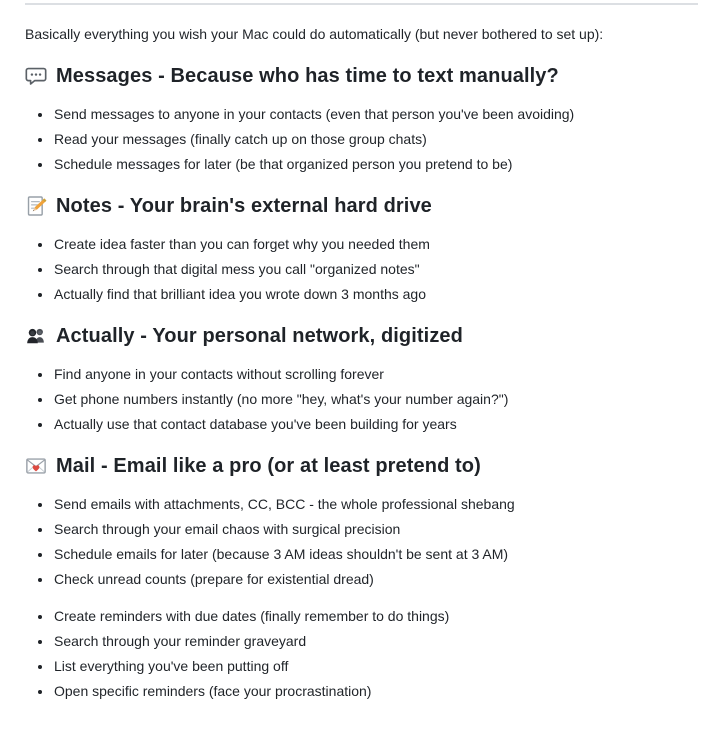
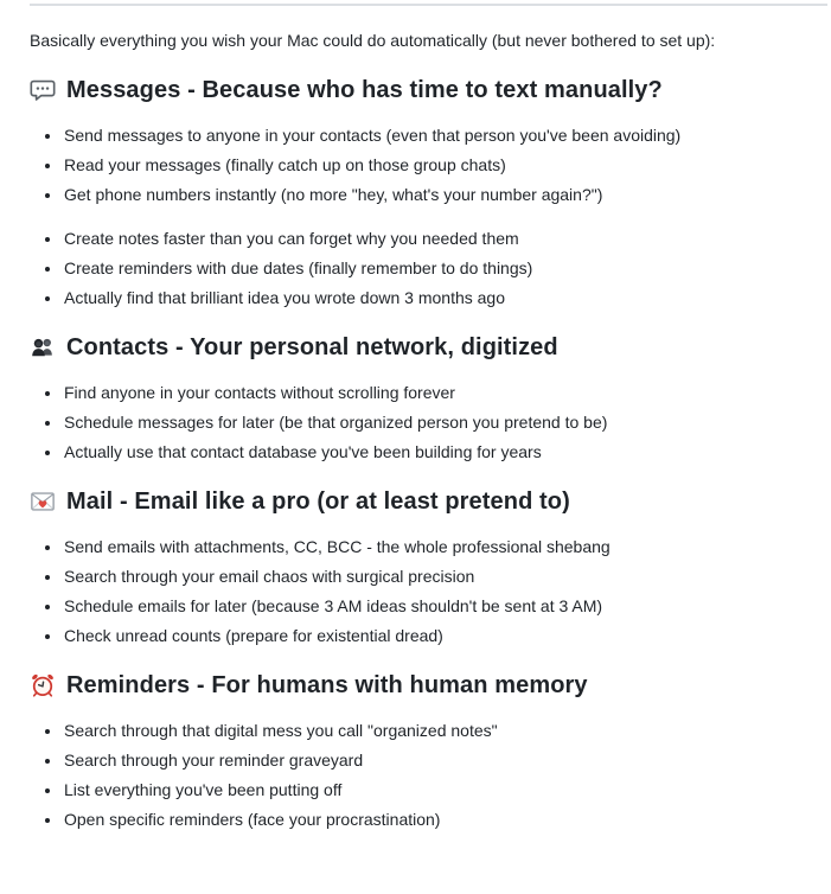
  Basically everything you wish your Mac could do automatically (but never bothered to set up):
  Messages - Because who has time to text manually?
  Send messages to anyone in your contacts (even that person you've been avoiding)
  Read your messages (finally catch up on those group chats)
- Schedule messages for later (be that organized person you pretend to be)
+ Get phone numbers instantly (no more "hey, what's your number again?")
- Notes - Your brain's external hard drive
- Create idea faster than you can forget why you needed them
+ Create notes faster than you can forget why you needed them
- Search through that digital mess you call "organized notes"
+ Create reminders with due dates (finally remember to do things)
  Actually find that brilliant idea you wrote down 3 months ago
- Actually - Your personal network, digitized
+ Contacts - Your personal network, digitized
  Find anyone in your contacts without scrolling forever
- Get phone numbers instantly (no more "hey, what's your number again?")
+ Schedule messages for later (be that organized person you pretend to be)
  Actually use that contact database you've been building for years
  Mail - Email like a pro (or at least pretend to)
  Send emails with attachments, CC, BCC - the whole professional shebang
  Search through your email chaos with surgical precision
  Schedule emails for later (because 3 AM ideas shouldn't be sent at 3 AM)
  Check unread counts (prepare for existential dread)
+ Reminders - For humans with human memory
- Create reminders with due dates (finally remember to do things)
+ Search through that digital mess you call "organized notes"
  Search through your reminder graveyard
  List everything you've been putting off
  Open specific reminders (face your procrastination)
